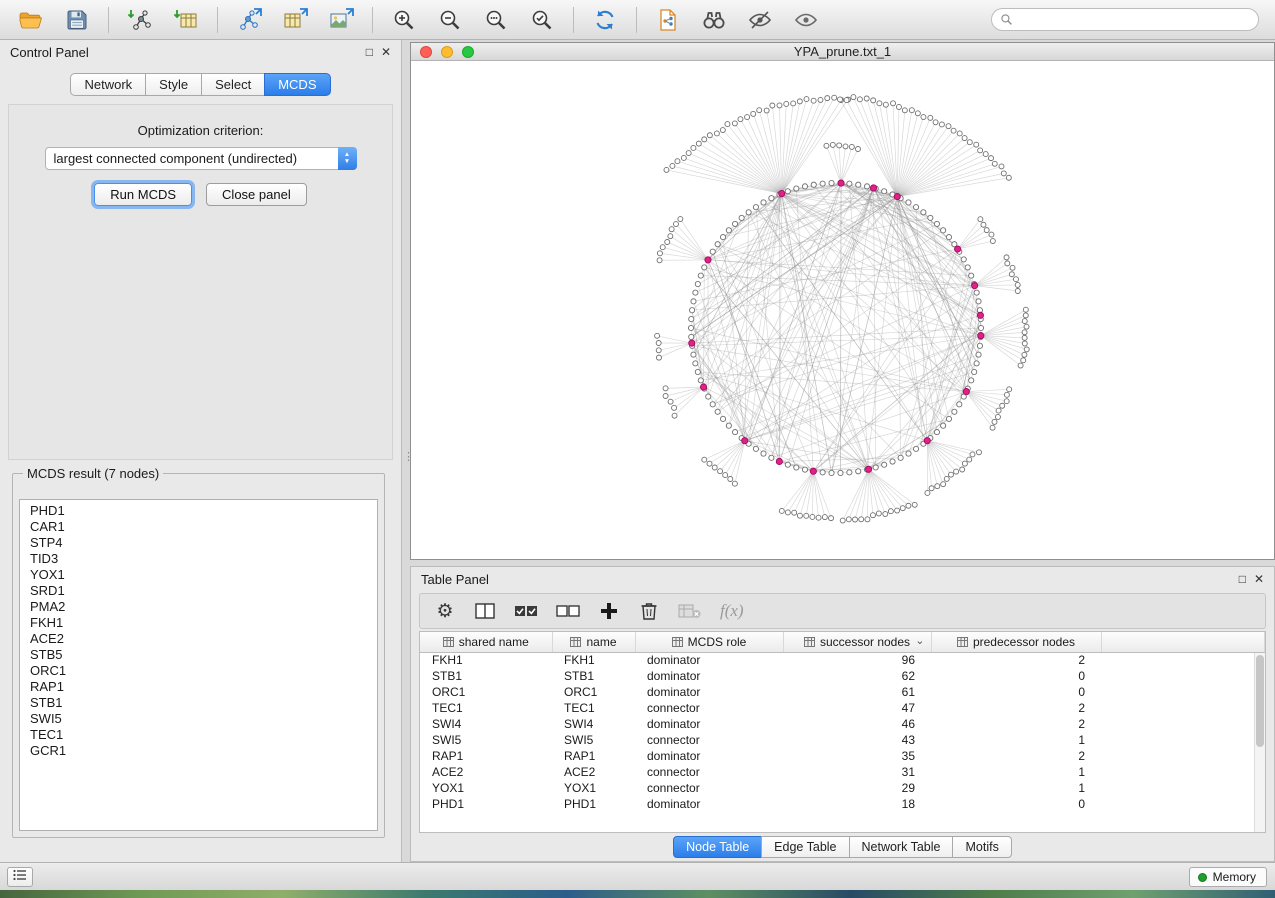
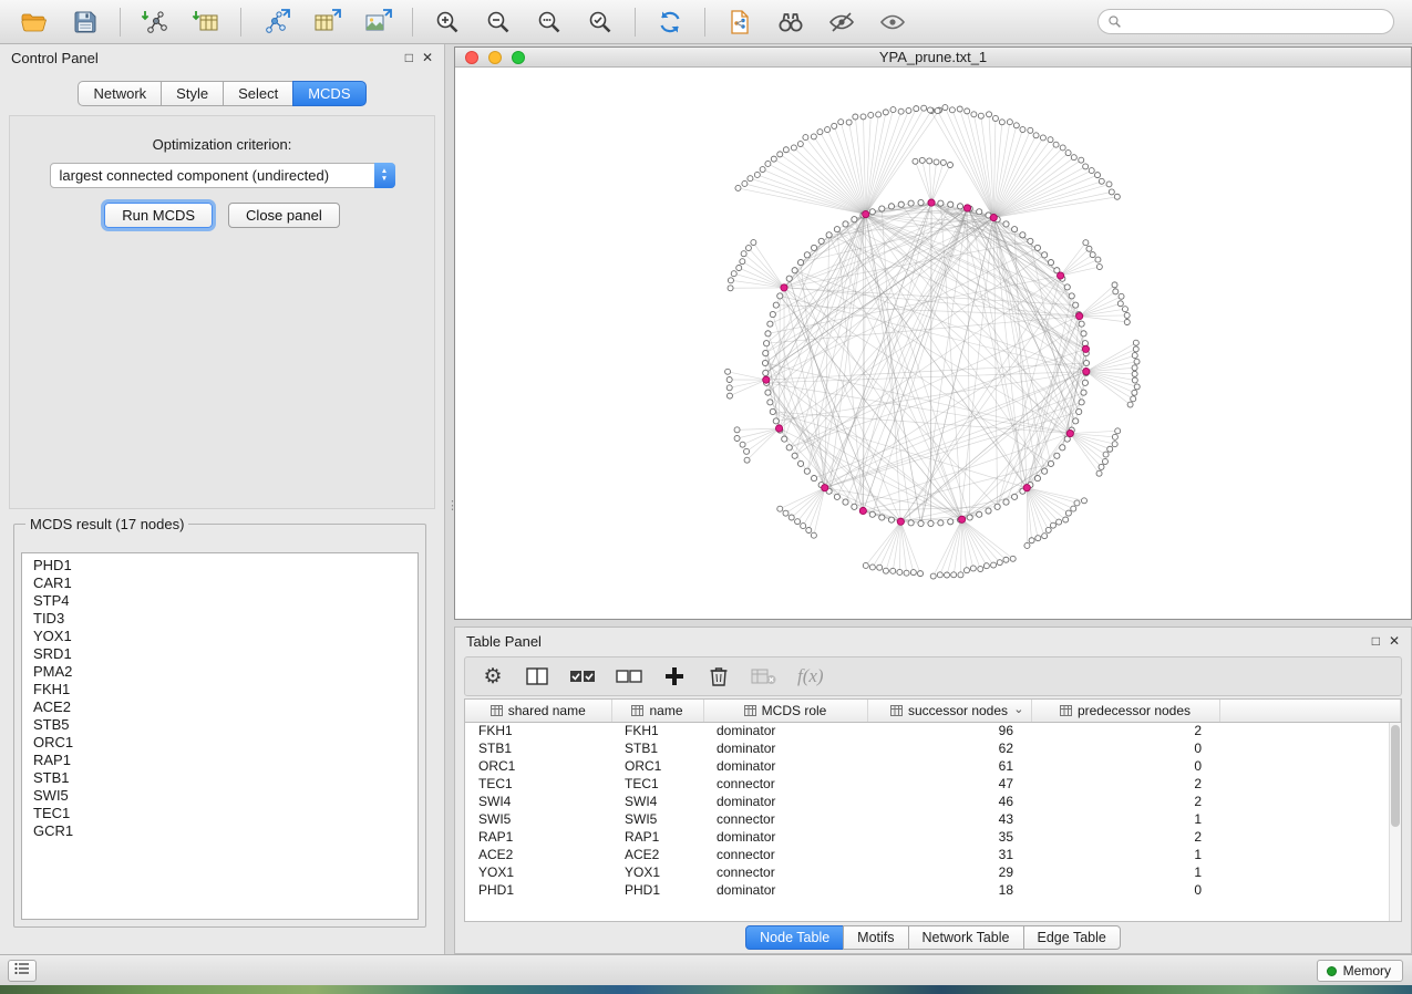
  Control Panel
  □
  ✕
  Network
  Style
  Select
  MCDS
  Optimization criterion:
  largest connected component (undirected)
  Run MCDS
  Close panel
- MCDS result (7 nodes)
+ MCDS result (17 nodes)
  PHD1
  CAR1
  STP4
  TID3
  YOX1
  SRD1
  PMA2
  FKH1
  ACE2
  STB5
  ORC1
  RAP1
  STB1
  SWI5
  TEC1
  GCR1
  YPA_prune.txt_1
  Table Panel
  □
  ✕
  ⚙
  f(x)
  shared name	name	MCDS role	successor nodes ⌄	predecessor nodes
  FKH1	FKH1	dominator	96	2
  STB1	STB1	dominator	62	0
  ORC1	ORC1	dominator	61	0
  TEC1	TEC1	connector	47	2
  SWI4	SWI4	dominator	46	2
  SWI5	SWI5	connector	43	1
  RAP1	RAP1	dominator	35	2
  ACE2	ACE2	connector	31	1
  YOX1	YOX1	connector	29	1
  PHD1	PHD1	dominator	18	0
  Node Table
- Edge Table
+ Motifs
  Network Table
- Motifs
+ Edge Table
  Memory
